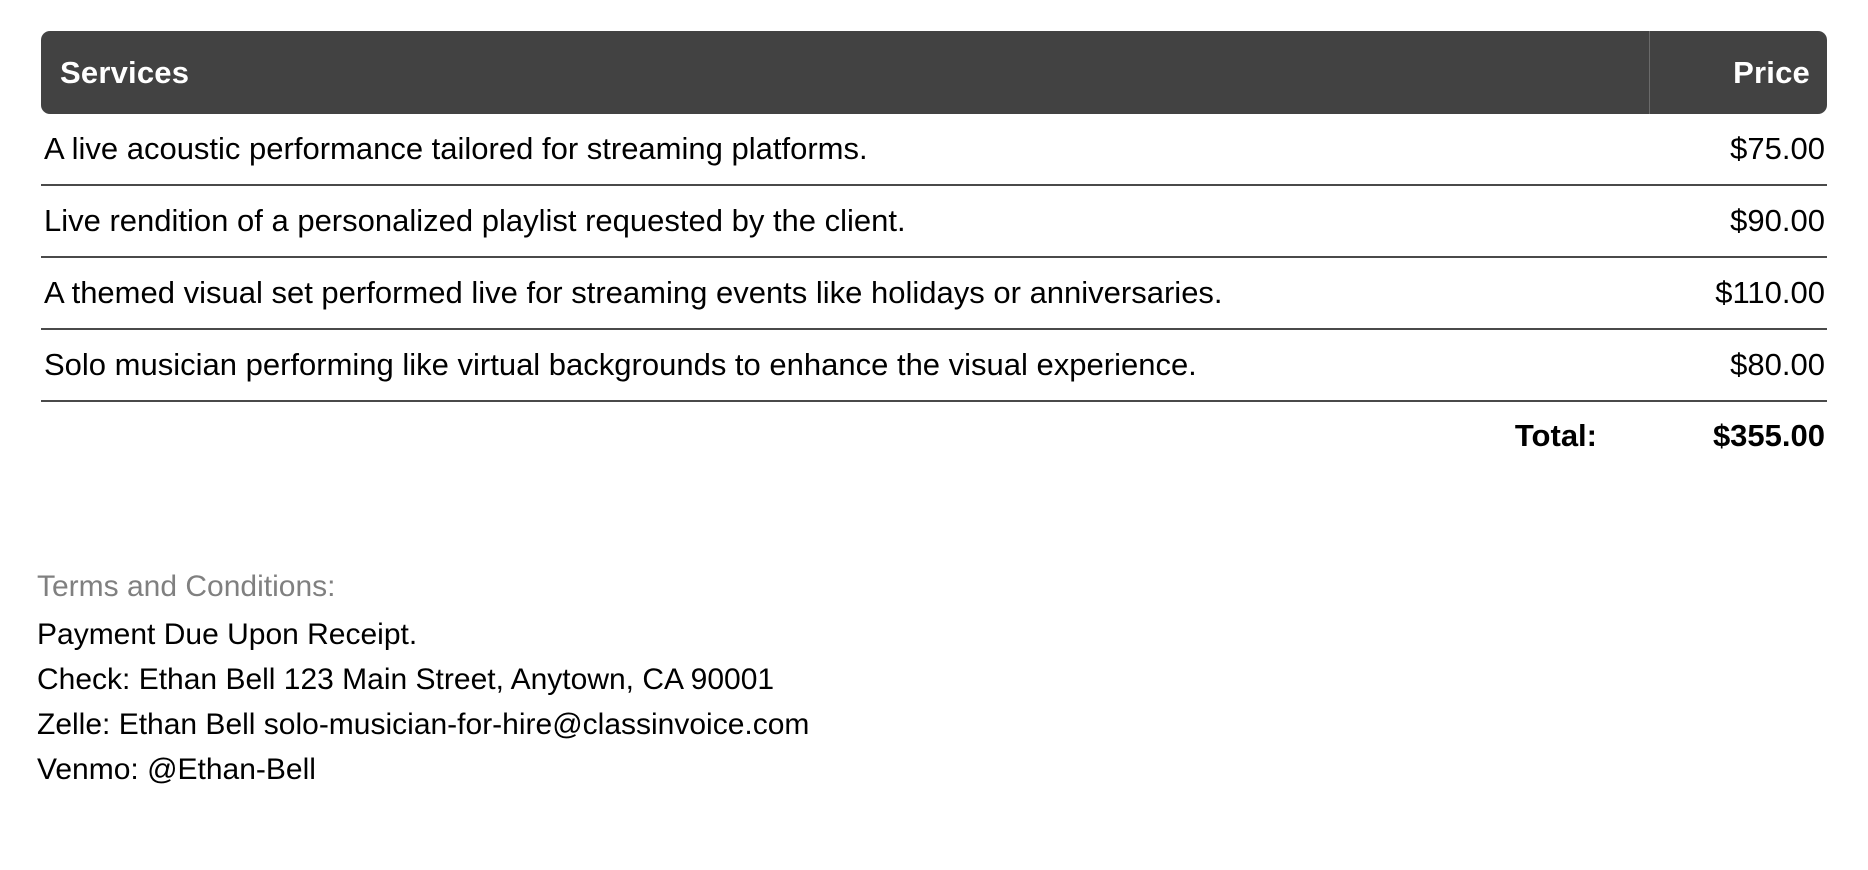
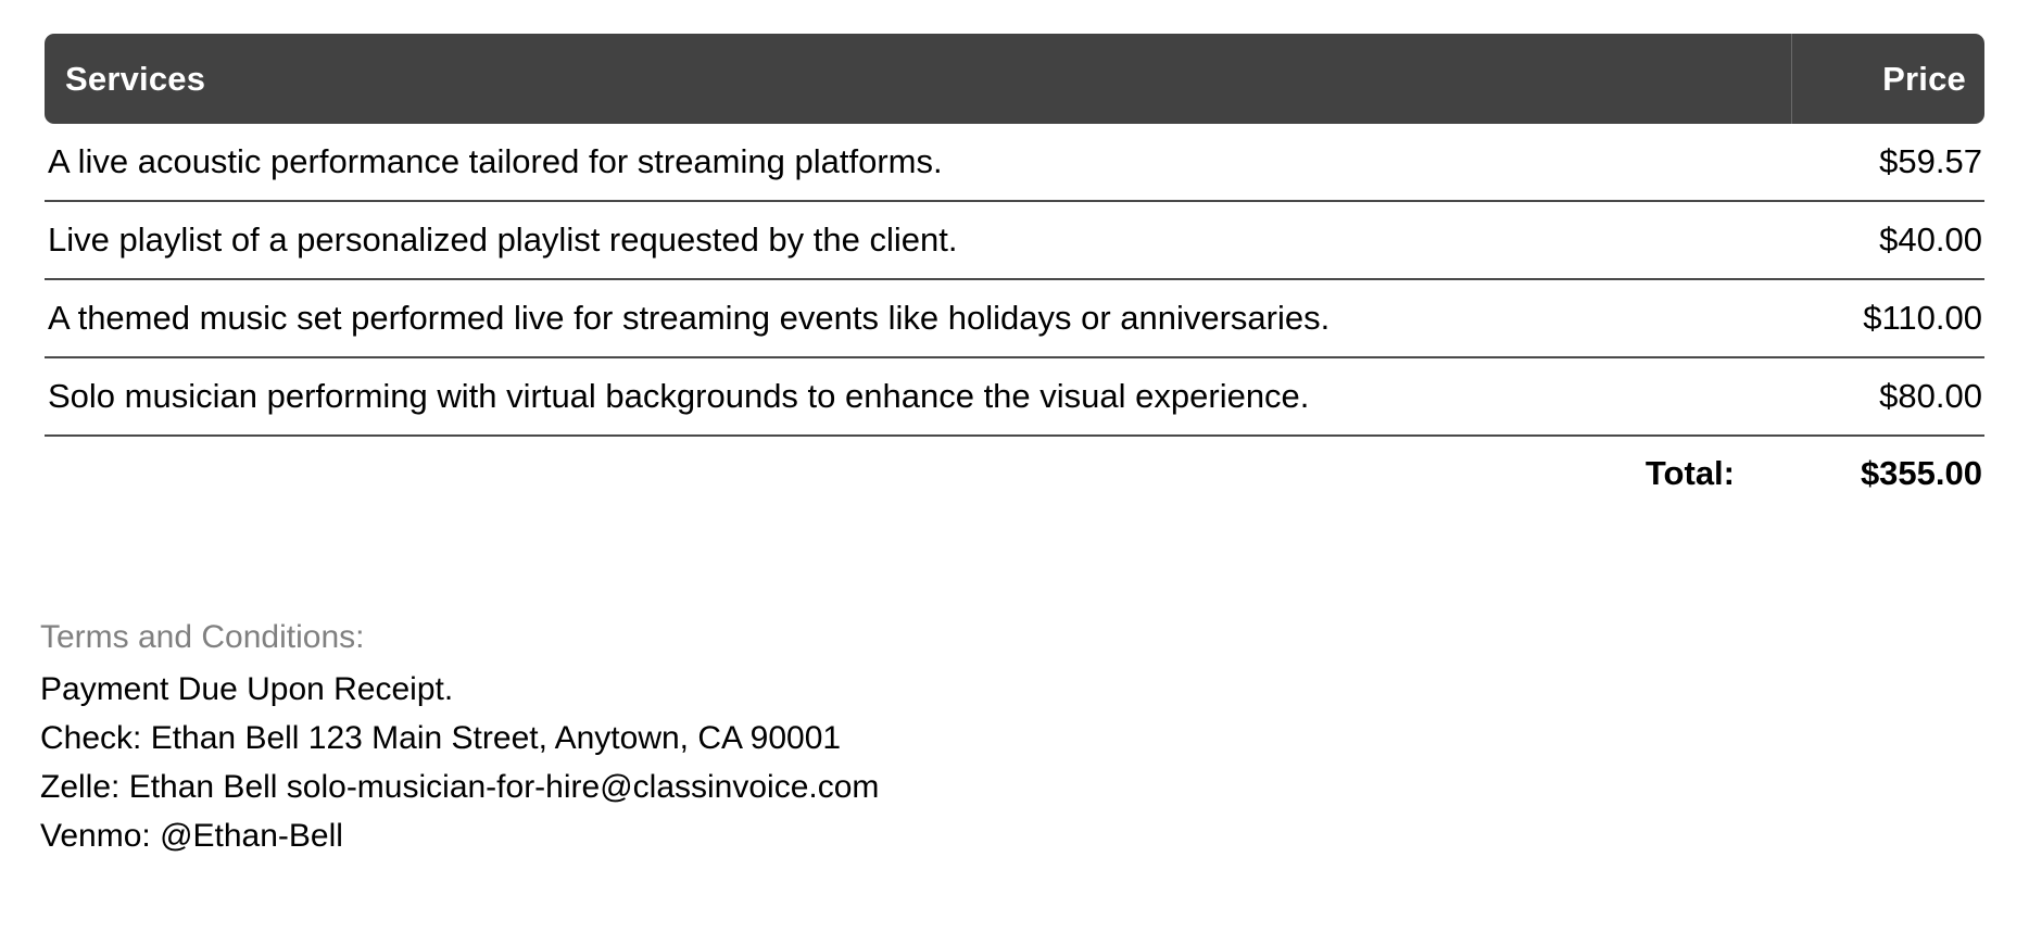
  Services
  Price
  A live acoustic performance tailored for streaming platforms.
- $75.00
+ $59.57
- Live rendition of a personalized playlist requested by the client.
+ Live playlist of a personalized playlist requested by the client.
- $90.00
+ $40.00
- A themed visual set performed live for streaming events like holidays or anniversaries.
+ A themed music set performed live for streaming events like holidays or anniversaries.
  $110.00
- Solo musician performing like virtual backgrounds to enhance the visual experience.
+ Solo musician performing with virtual backgrounds to enhance the visual experience.
  $80.00
  Total:
  $355.00
  Terms and Conditions:
  Payment Due Upon Receipt.
  Check: Ethan Bell 123 Main Street, Anytown, CA 90001
  Zelle: Ethan Bell solo-musician-for-hire@classinvoice.com
  Venmo: @Ethan-Bell
